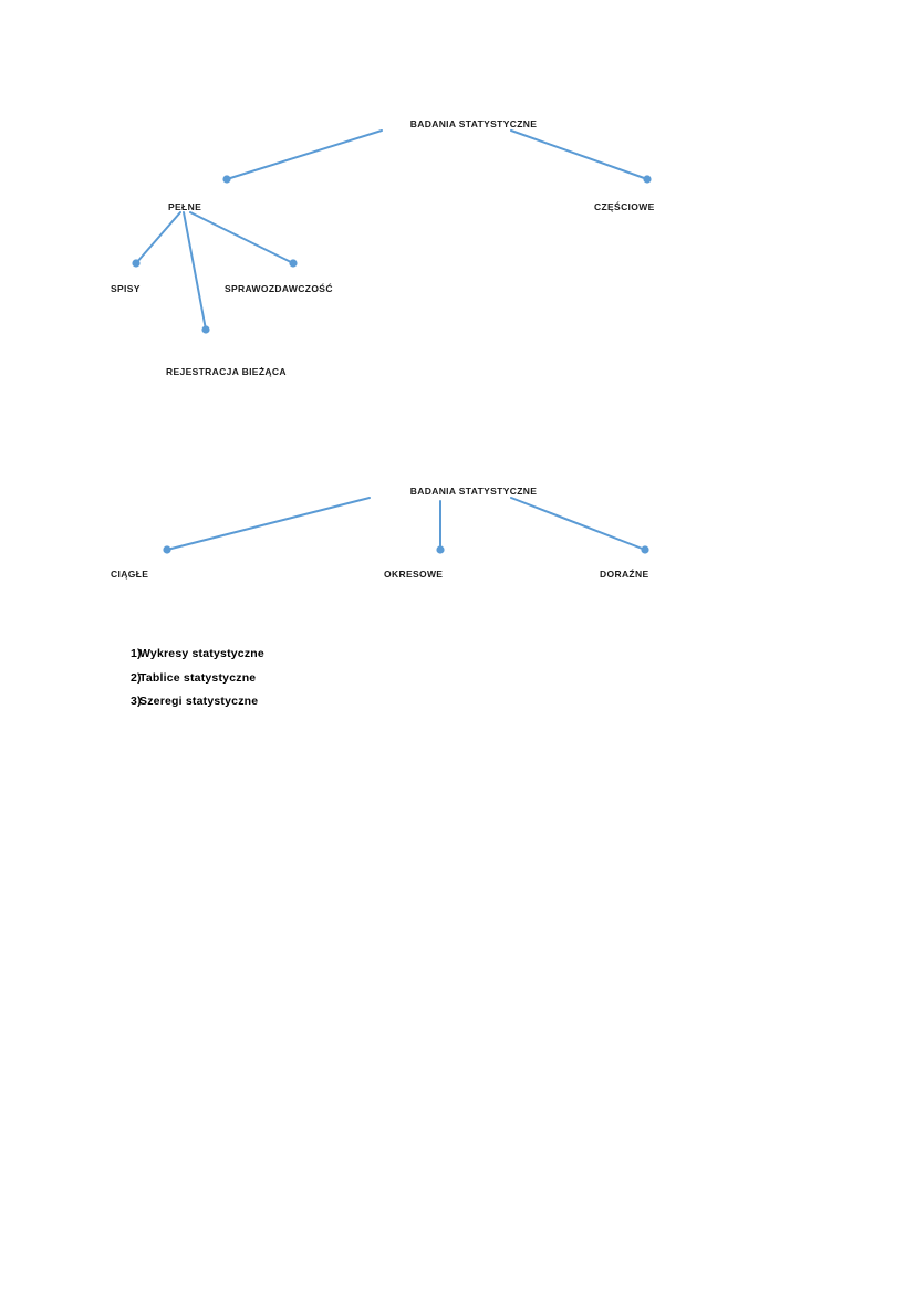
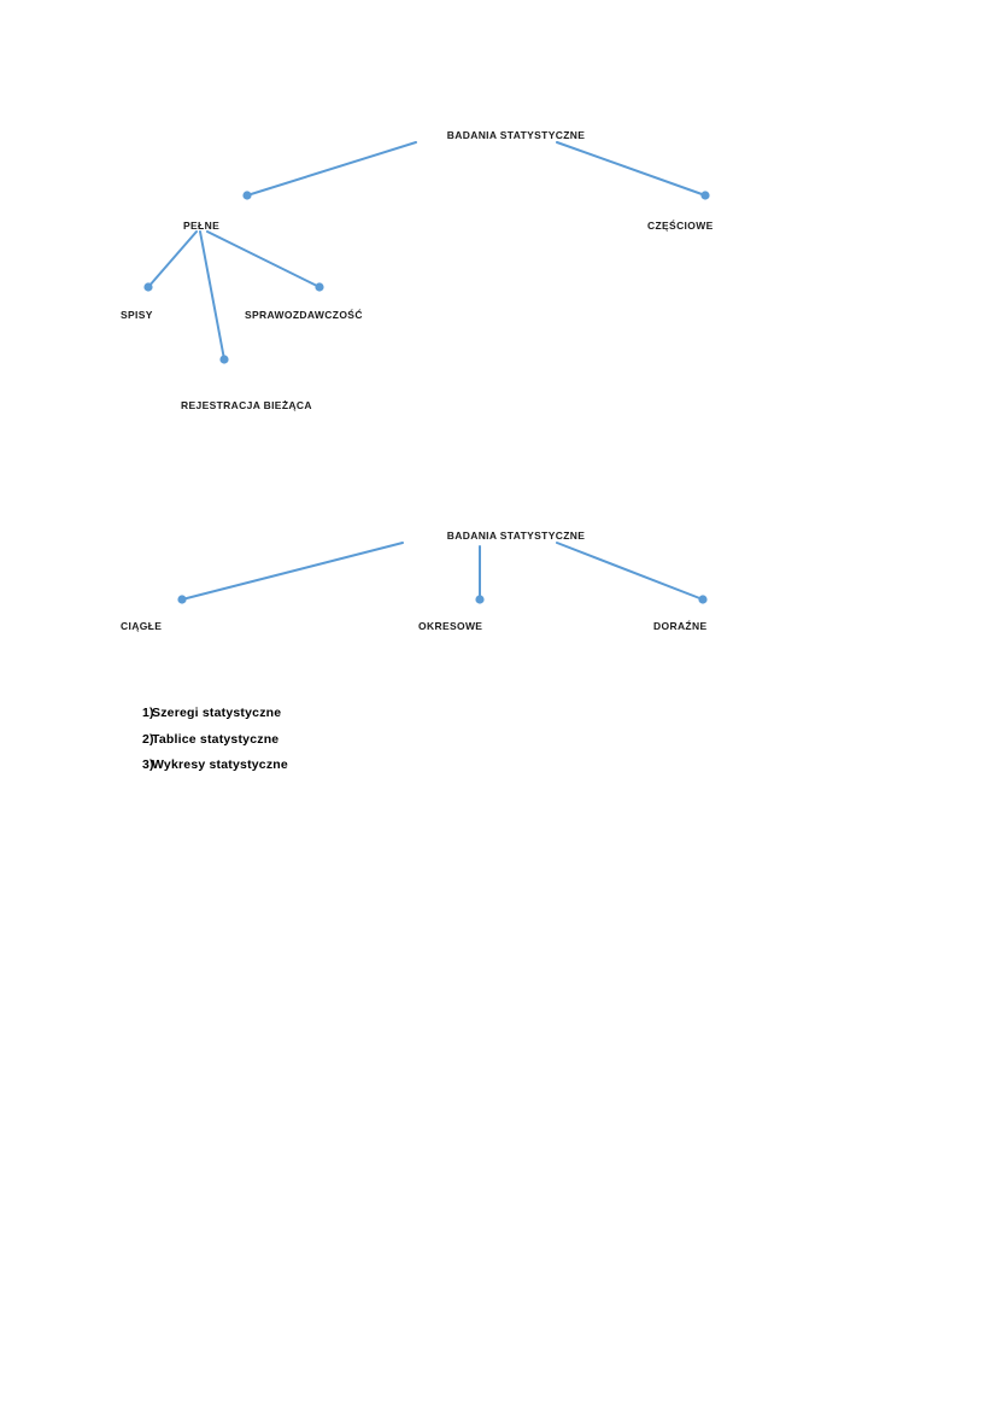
  PEŁNE
  CZĘŚCIOWE
  SPISY
  SPRAWOZDAWCZOŚĆ
  REJESTRACJA BIEŻĄCA
  BADANIA STATYSTYCZNE
  CIĄGŁE
  OKRESOWE
  DORAŹNE
  BADANIA STATYSTYCZNE
  1)
- Wykresy statystyczne
+ Szeregi statystyczne
  2)
  Tablice statystyczne
  3)
- Szeregi statystyczne
+ Wykresy statystyczne
